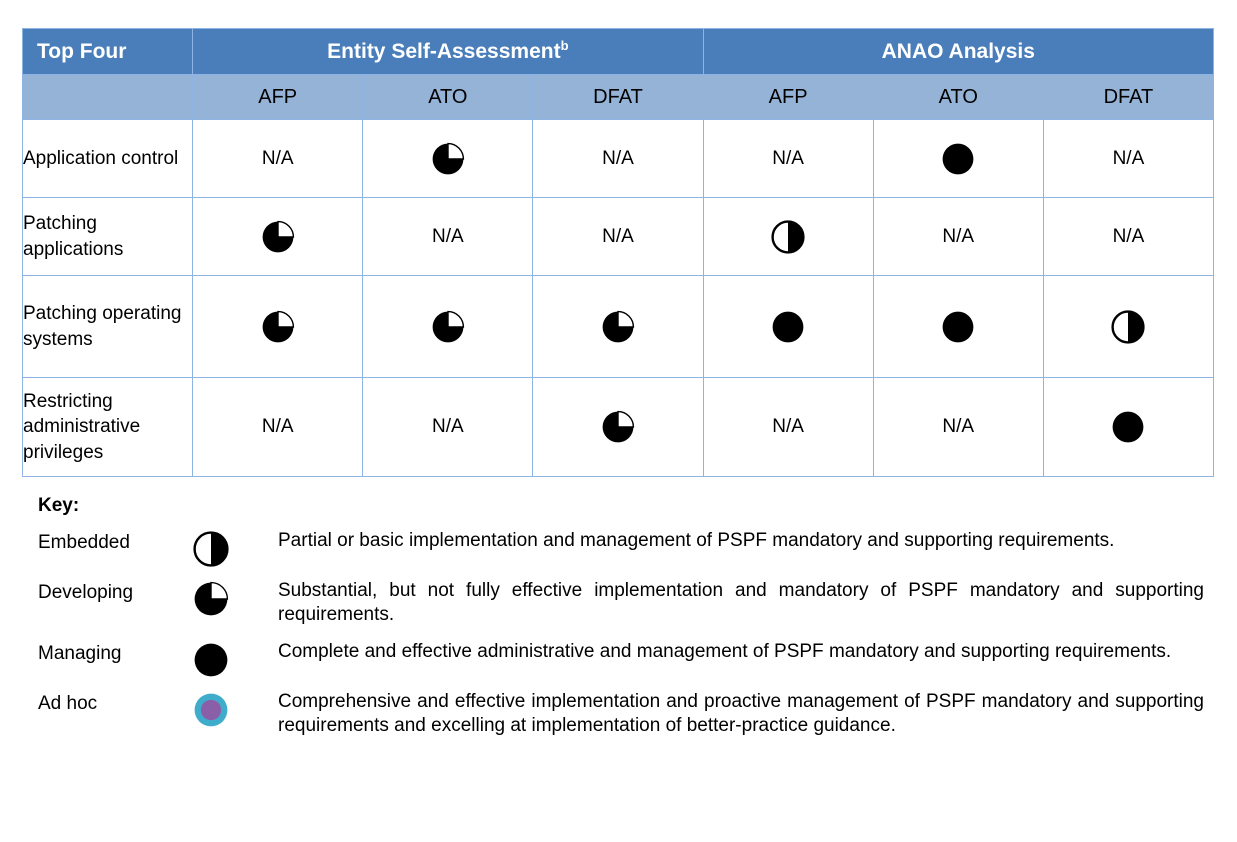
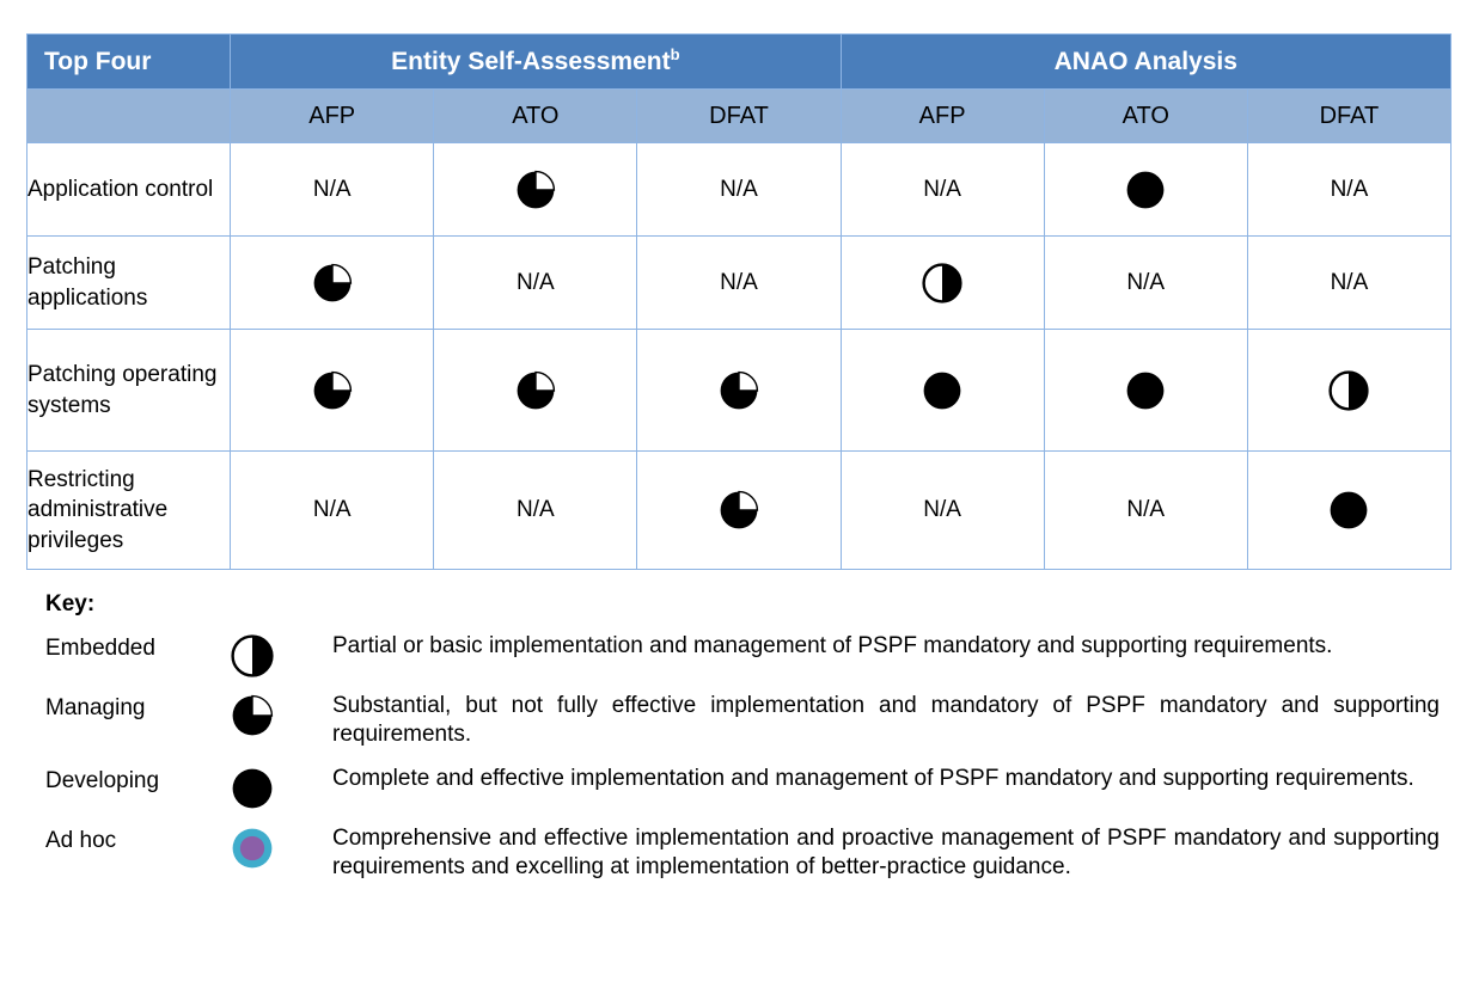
  Top Four	Entity Self-Assessmentb	ANAO Analysis
  	AFP	ATO	DFAT	AFP	ATO	DFAT
  Application control	N/A		N/A	N/A		N/A
  Patching applications		N/A	N/A		N/A	N/A
  Patching operating systems
  Restricting administrative privileges	N/A	N/A		N/A	N/A
  Key:
  Embedded
  Partial or basic implementation and management of PSPF mandatory and supporting requirements.
- Developing
+ Managing
  Substantial, but not fully effective implementation and mandatory of PSPF mandatory and supporting requirements.
- Managing
+ Developing
- Complete and effective administrative and management of PSPF mandatory and supporting requirements.
+ Complete and effective implementation and management of PSPF mandatory and supporting requirements.
  Ad hoc
  Comprehensive and effective implementation and proactive management of PSPF mandatory and supporting requirements and excelling at implementation of better-practice guidance.
